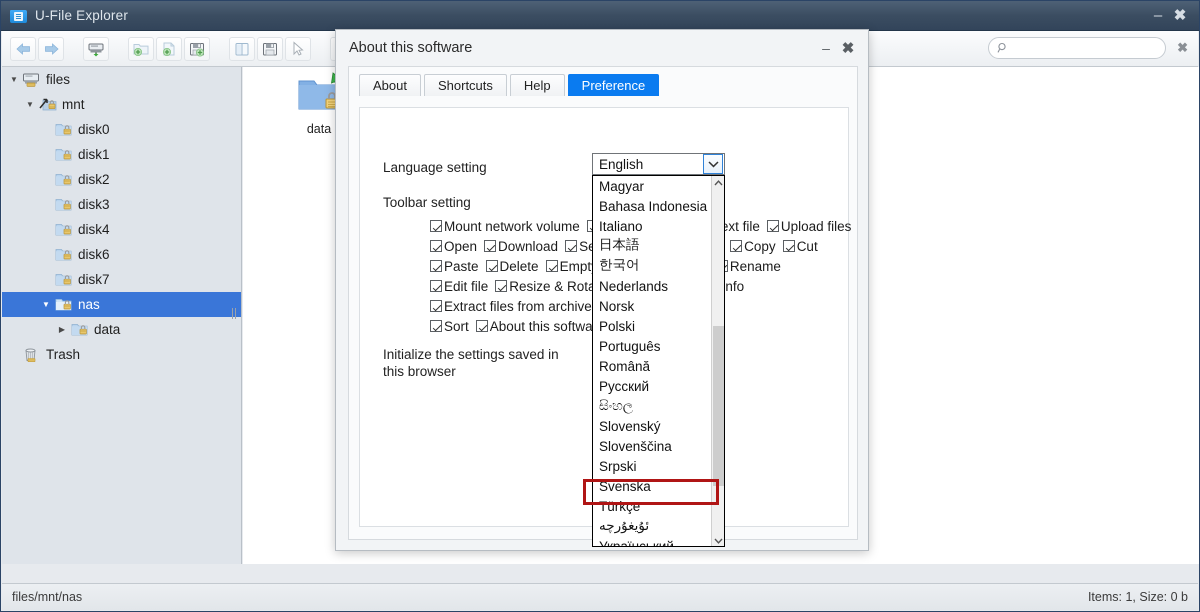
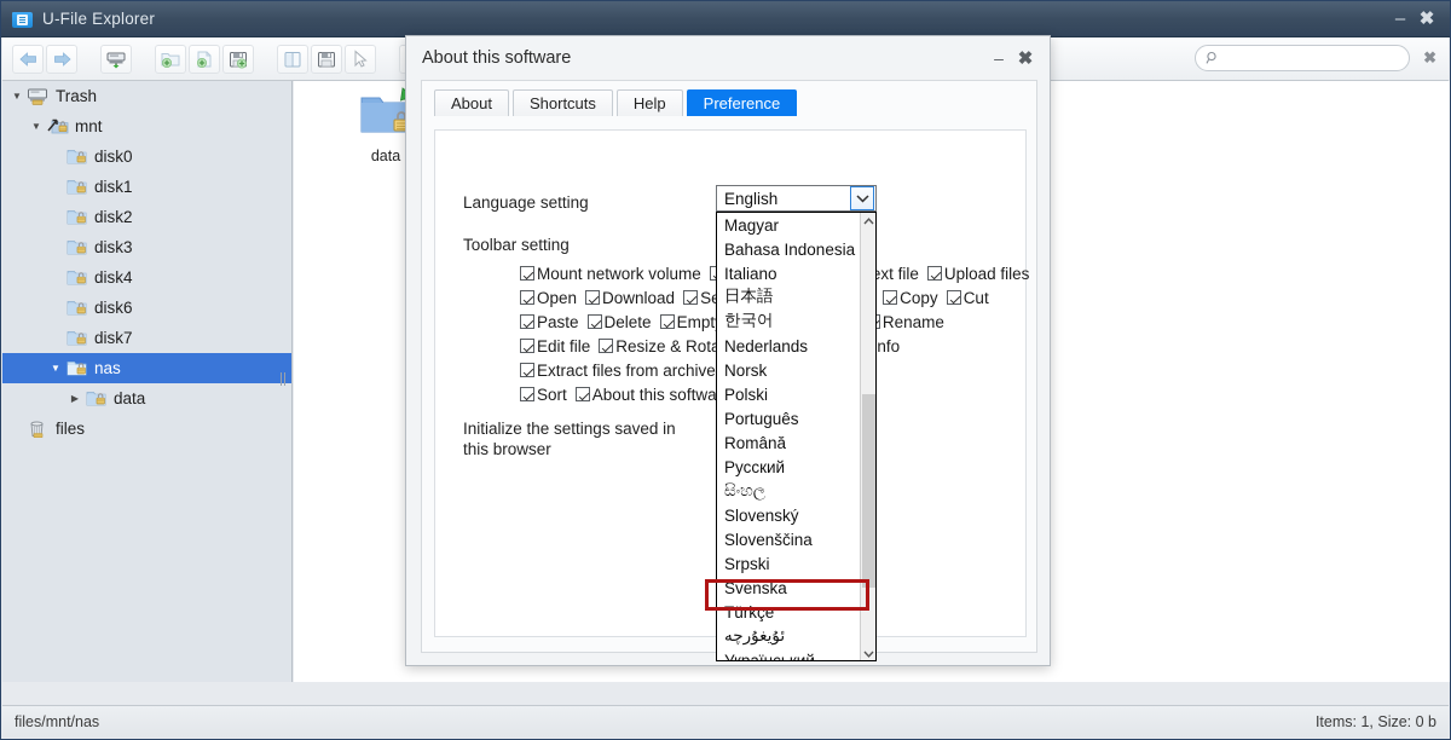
  U-File Explorer
  –
  ✖
  ✖
  ▼
- files
+ Trash
  ▼
  mnt
  disk0
  disk1
  disk2
  disk3
  disk4
  disk6
  disk7
  ▼
  nas
  ▶
  data
- Trash
+ files
  data
  files/mnt/nas
  Items: 1, Size: 0 b
  About this software
  –
  ✖
  About
  Shortcuts
  Help
  Preference
  Language setting
  Toolbar setting
  Mount network volume
  Upload files
  Open
  Download
  Copy
  Cut
  Paste
  Delete
  Rename
  Edit file
  Resize & Rot
  Extract files from archive
  Sort
  About this softwa
  Initialize the settings saved in this browser
  English
  Magyar
  Bahasa Indonesia
  Italiano
  日本語
  한국어
  Nederlands
  Norsk
  Polski
  Português
  Română
  Русский
  සිංහල
  Slovenský
  Slovenščina
  Srpski
  Svenska
  Türkçe
  ئۇيغۇرچە
